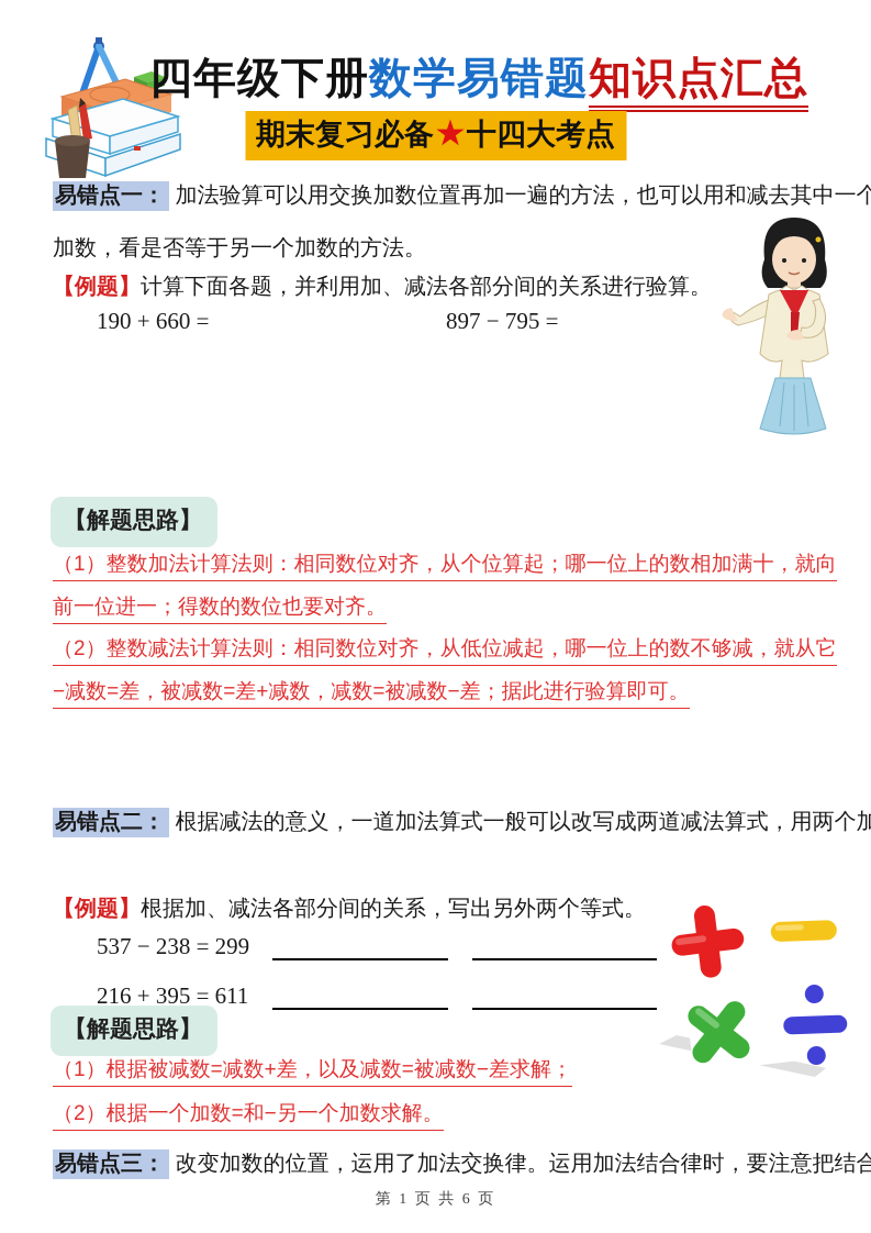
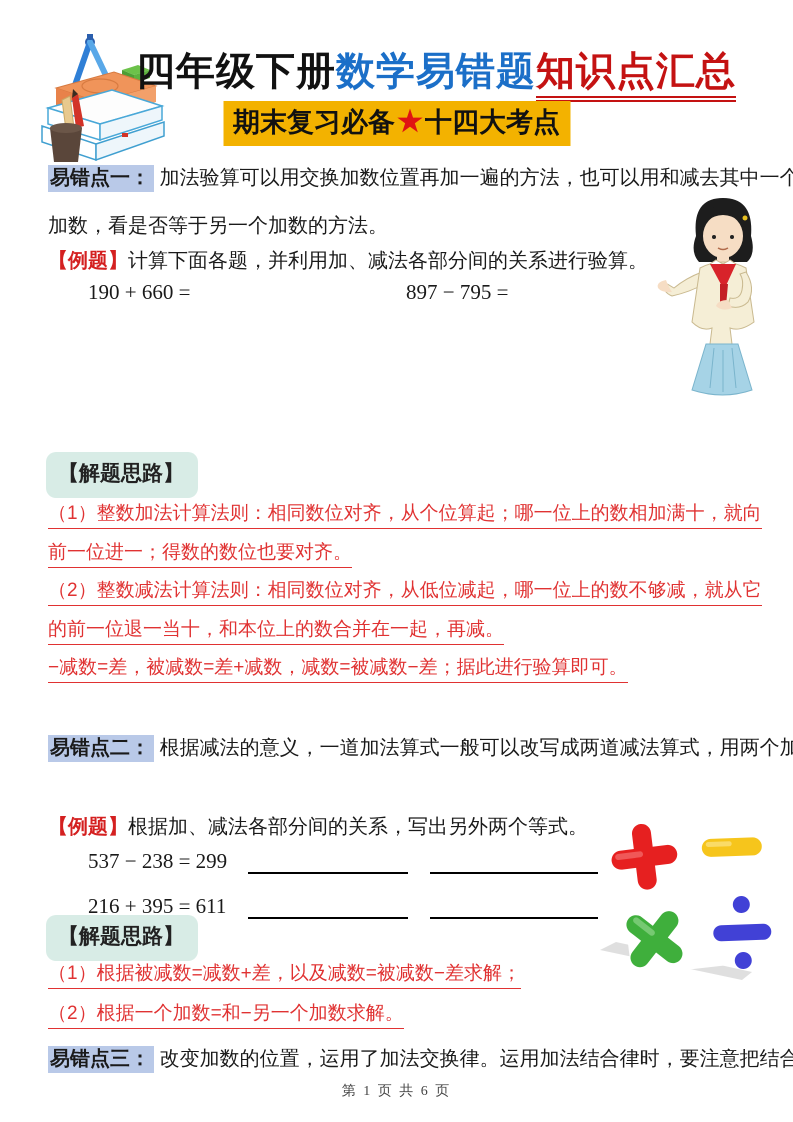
  四年级下册数学易错题知识点汇总
  期末复习必备★十四大考点
  易错点一： 加法验算可以用交换加数位置再加一遍的方法，也可以用和减去其中一个
  加数，看是否等于另一个加数的方法。
  【例题】计算下面各题，并利用加、减法各部分间的关系进行验算。
  190 + 660 =
  897 − 795 =
  【解题思路】
  （1）整数加法计算法则：相同数位对齐，从个位算起；哪一位上的数相加满十，就向
  前一位进一；得数的数位也要对齐。
  （2）整数减法计算法则：相同数位对齐，从低位减起，哪一位上的数不够减，就从它
+ 的前一位退一当十，和本位上的数合并在一起，再减。
  −减数=差，被减数=差+减数，减数=被减数−差；据此进行验算即可。
  易错点二： 根据减法的意义，一道加法算式一般可以改写成两道减法算式，用两个加
  【例题】根据加、减法各部分间的关系，写出另外两个等式。
  537 − 238 = 299
  216 + 395 = 611
  【解题思路】
  （1）根据被减数=减数+差，以及减数=被减数−差求解；
  （2）根据一个加数=和−另一个加数求解。
  易错点三： 改变加数的位置，运用了加法交换律。运用加法结合律时，要注意把结合
  第 1 页 共 6 页
